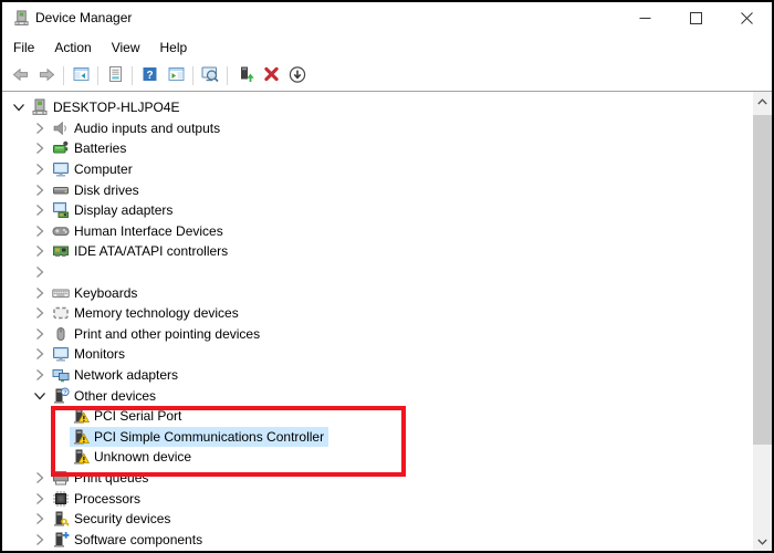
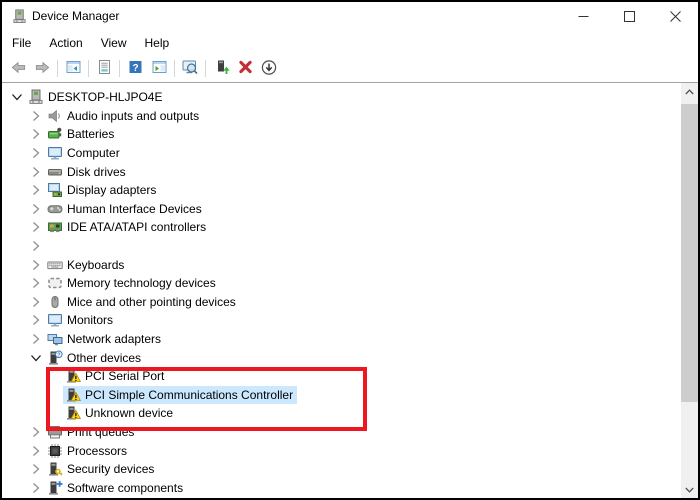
  Device Manager
  File
  Action
  View
  Help
  ?
  DESKTOP-HLJPO4E
  Audio inputs and outputs
  Batteries
  Computer
  Disk drives
  Display adapters
  Human Interface Devices
  IDE ATA/ATAPI controllers
  Keyboards
  Memory technology devices
- Print and other pointing devices
+ Mice and other pointing devices
  Monitors
  Network adapters
  Other devices
  PCI Serial Port
  PCI Simple Communications Controller
  Unknown device
  Print queues
  Processors
  Security devices
  Software components
